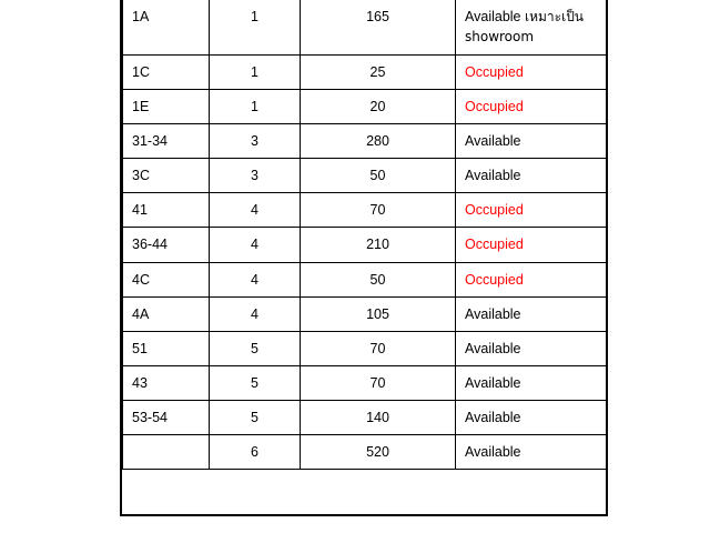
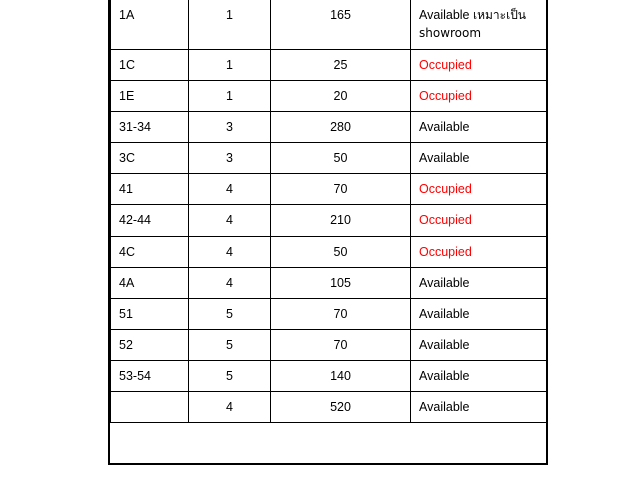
  1A	1	165	Available เหมาะเป็น showroom
  1C	1	25	Occupied
  1E	1	20	Occupied
  31-34	3	280	Available
  3C	3	50	Available
  41	4	70	Occupied
- 36-44	4	210	Occupied
+ 42-44	4	210	Occupied
  4C	4	50	Occupied
  4A	4	105	Available
  51	5	70	Available
- 43	5	70	Available
+ 52	5	70	Available
  53-54	5	140	Available
- 	6	520	Available
+ 	4	520	Available
